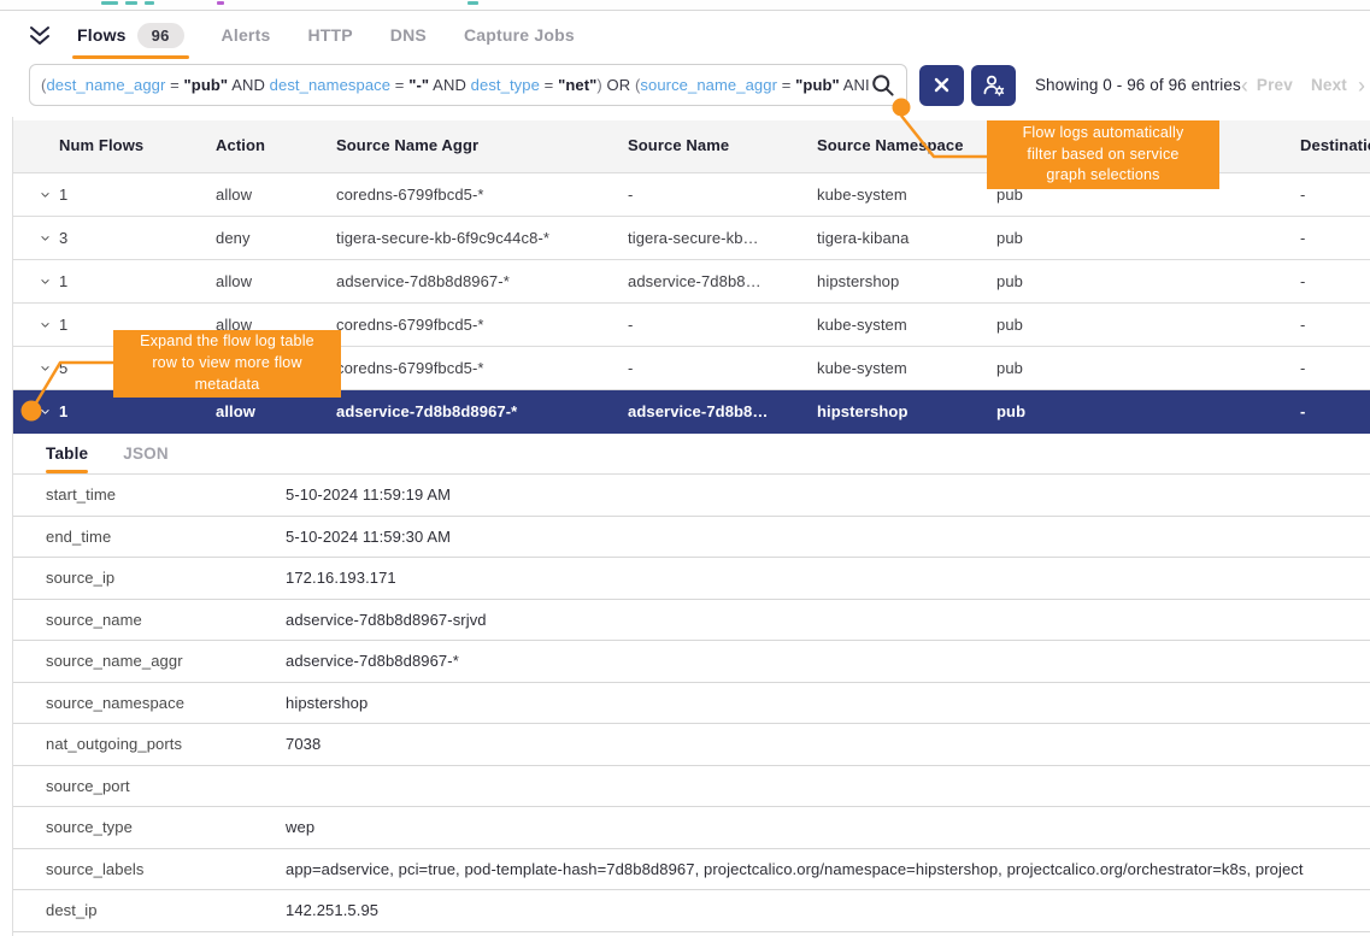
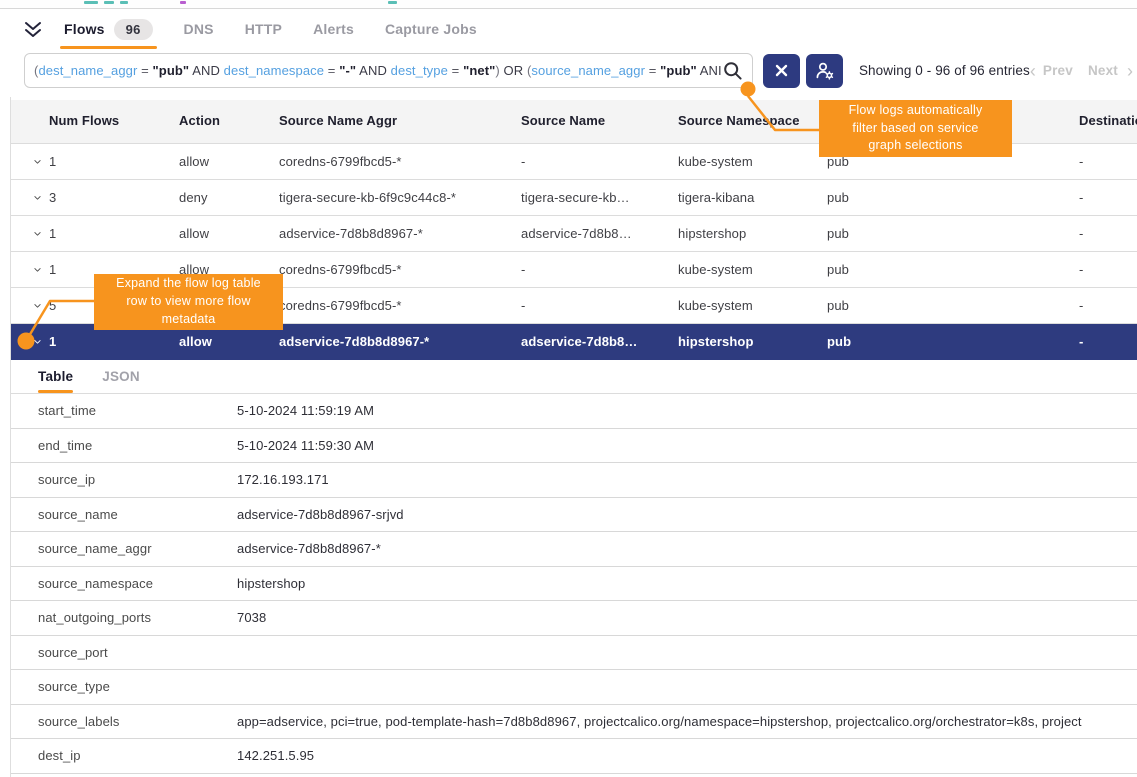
  Flows
  96
- Alerts
+ DNS
  HTTP
- DNS
+ Alerts
  Capture Jobs
  (dest_name_aggr = "pub" AND dest_namespace = "-" AND dest_type = "net") OR (source_name_aggr = "pub" ANI
  Showing 0 - 96 of 96 entries
  ‹
  Prev
  Next
  ›
  Action
  Source Name Aggr
  Source Name
  Source Names
  1
  allow
  coredns-6799fbcd5-*
  -
  kube-system
  pub
  -
  3
  deny
  tigera-secure-kb-6f9c9c44c8-*
  tigera-secure-kb…
  tigera-kibana
  pub
  -
  1
  allow
  adservice-7d8b8d8967-*
  adservice-7d8b8…
  hipstershop
  pub
  -
  1
  allow
  coredns-6799fbcd5-*
  -
  kube-system
  pub
  -
  5
  oredns-6799fbcd5-*
  -
  kube-system
  pub
  -
  1
  allow
  adservice-7d8b8d8967-*
  adservice-7d8b8…
  hipstershop
  pub
  -
  Table
  JSON
  start_time
  5-10-2024 11:59:19 AM
  end_time
  5-10-2024 11:59:30 AM
  source_ip
  172.16.193.171
  source_name
  adservice-7d8b8d8967-srjvd
  source_name_aggr
  adservice-7d8b8d8967-*
  source_namespace
  hipstershop
  nat_outgoing_ports
  7038
  source_port
  source_type
- wep
  source_labels
  app=adservice, pci=true, pod-template-hash=7d8b8d8967, projectcalico.org/namespace=hipstershop, projectcalico.org/orchestrator=k8s, project
  dest_ip
  142.251.5.95
  Flow logs automatically
  filter based on service
  graph selections
  Expand the flow log table
  row to view more flow
  metadata
